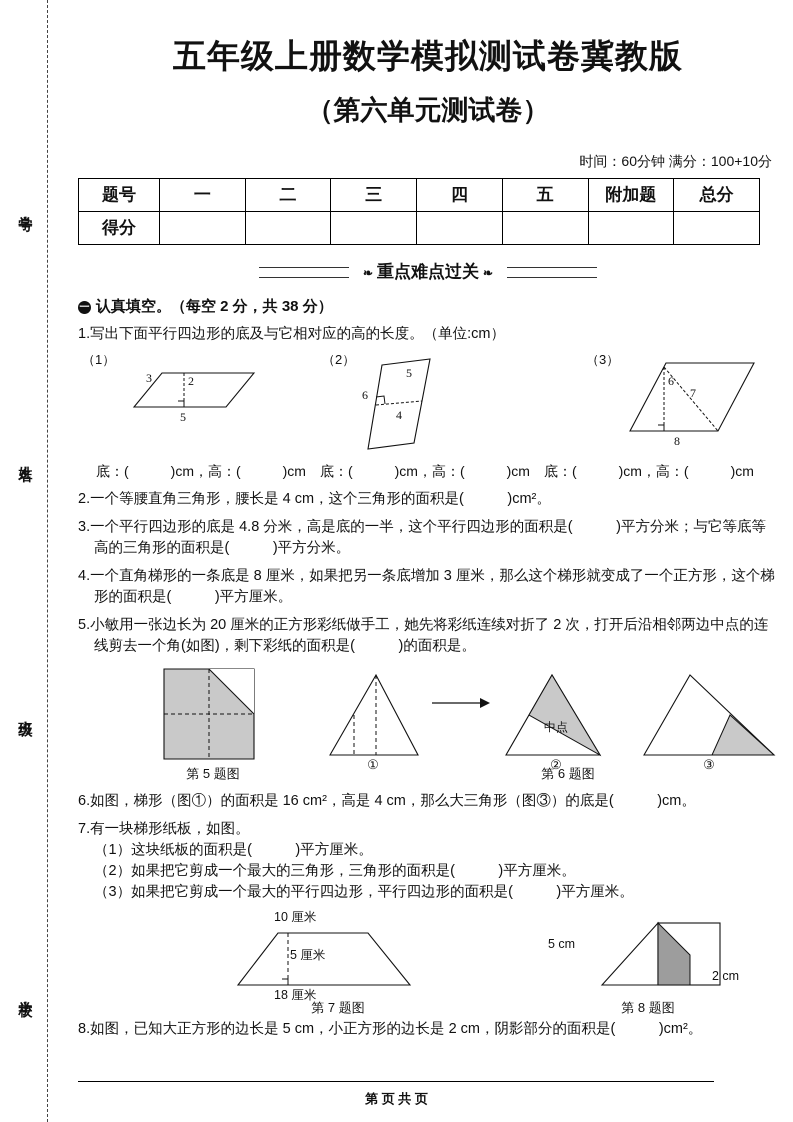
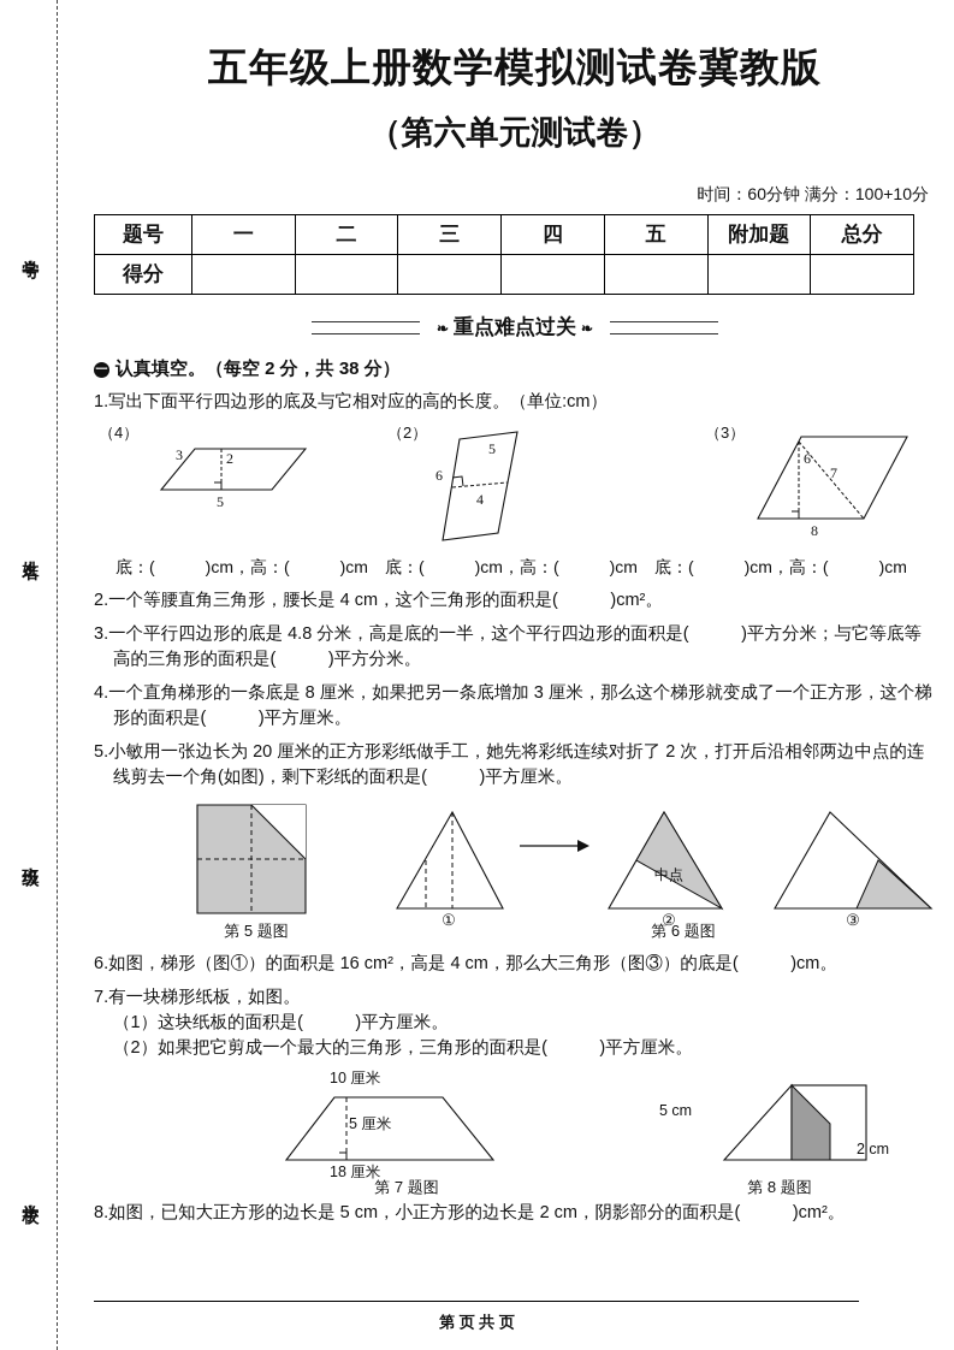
  五年级上册数学模拟测试卷冀教版
  （第六单元测试卷）
  时间：60分钟 满分：100+10分
  题号	一	二	三	四	五	附加题	总分
  得分
  ❧ 重点难点过关 ❧
  一 认真填空。（每空 2 分，共 38 分）
  1.写出下面平行四边形的底及与它相对应的高的长度。（单位:cm）
- （1）
+ （4）
  3
  2
  5
  （2）
  5
  6
  4
  （3）
  6
  7
  8
  底：( )cm，高：( )cm 底：( )cm，高：( )cm 底：( )cm，高：( )cm
  2.一个等腰直角三角形，腰长是 4 cm，这个三角形的面积是( )cm²。
  3.一个平行四边形的底是 4.8 分米，高是底的一半，这个平行四边形的面积是( )平方分米；与它等底等高的三角形的面积是( )平方分米。
  4.一个直角梯形的一条底是 8 厘米，如果把另一条底增加 3 厘米，那么这个梯形就变成了一个正方形，这个梯形的面积是( )平方厘米。
- 5.小敏用一张边长为 20 厘米的正方形彩纸做手工，她先将彩纸连续对折了 2 次，打开后沿相邻两边中点的连线剪去一个角(如图)，剩下彩纸的面积是( )的面积是。
+ 5.小敏用一张边长为 20 厘米的正方形彩纸做手工，她先将彩纸连续对折了 2 次，打开后沿相邻两边中点的连线剪去一个角(如图)，剩下彩纸的面积是( )平方厘米。
  第 5 题图
  ①
  中点
  ②
  ③
  第 6 题图
  6.如图，梯形（图①）的面积是 16 cm²，高是 4 cm，那么大三角形（图③）的底是( )cm。
  7.有一块梯形纸板，如图。
  （1）这块纸板的面积是( )平方厘米。
  （2）如果把它剪成一个最大的三角形，三角形的面积是( )平方厘米。
- （3）如果把它剪成一个最大的平行四边形，平行四边形的面积是( )平方厘米。
  10 厘米
  5 厘米
  18 厘米
  5 cm
  2 cm
  第 7 题图
  第 8 题图
  8.如图，已知大正方形的边长是 5 cm，小正方形的边长是 2 cm，阴影部分的面积是( )cm²。
  第 页 共 页
